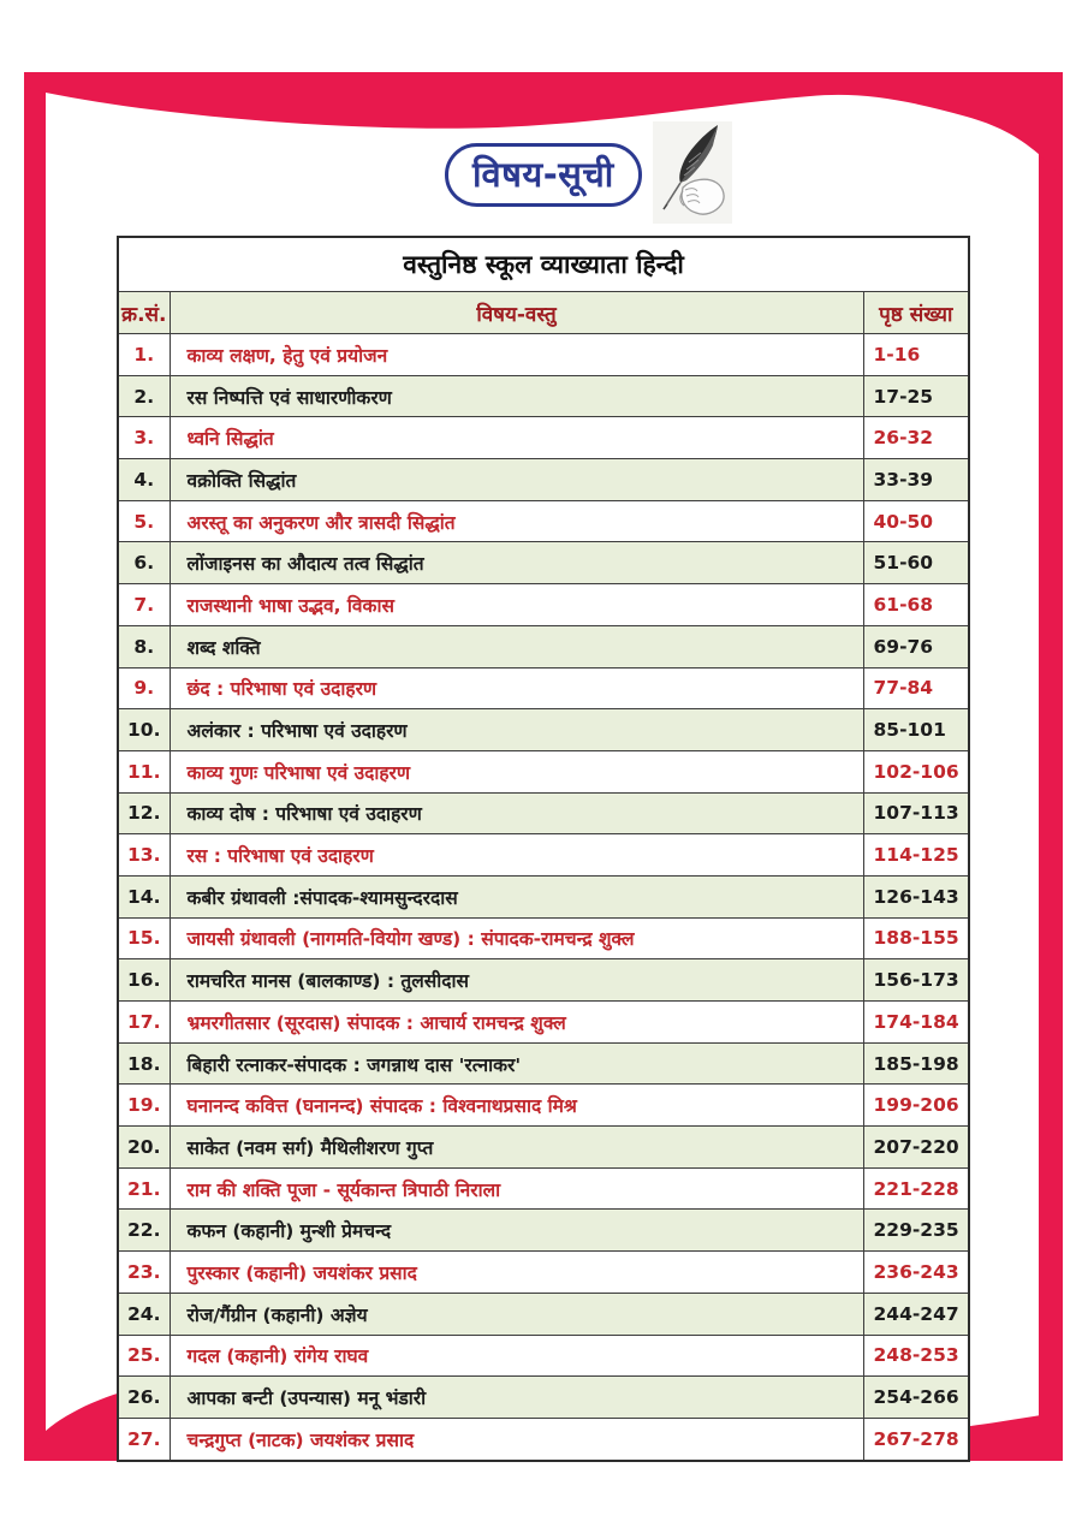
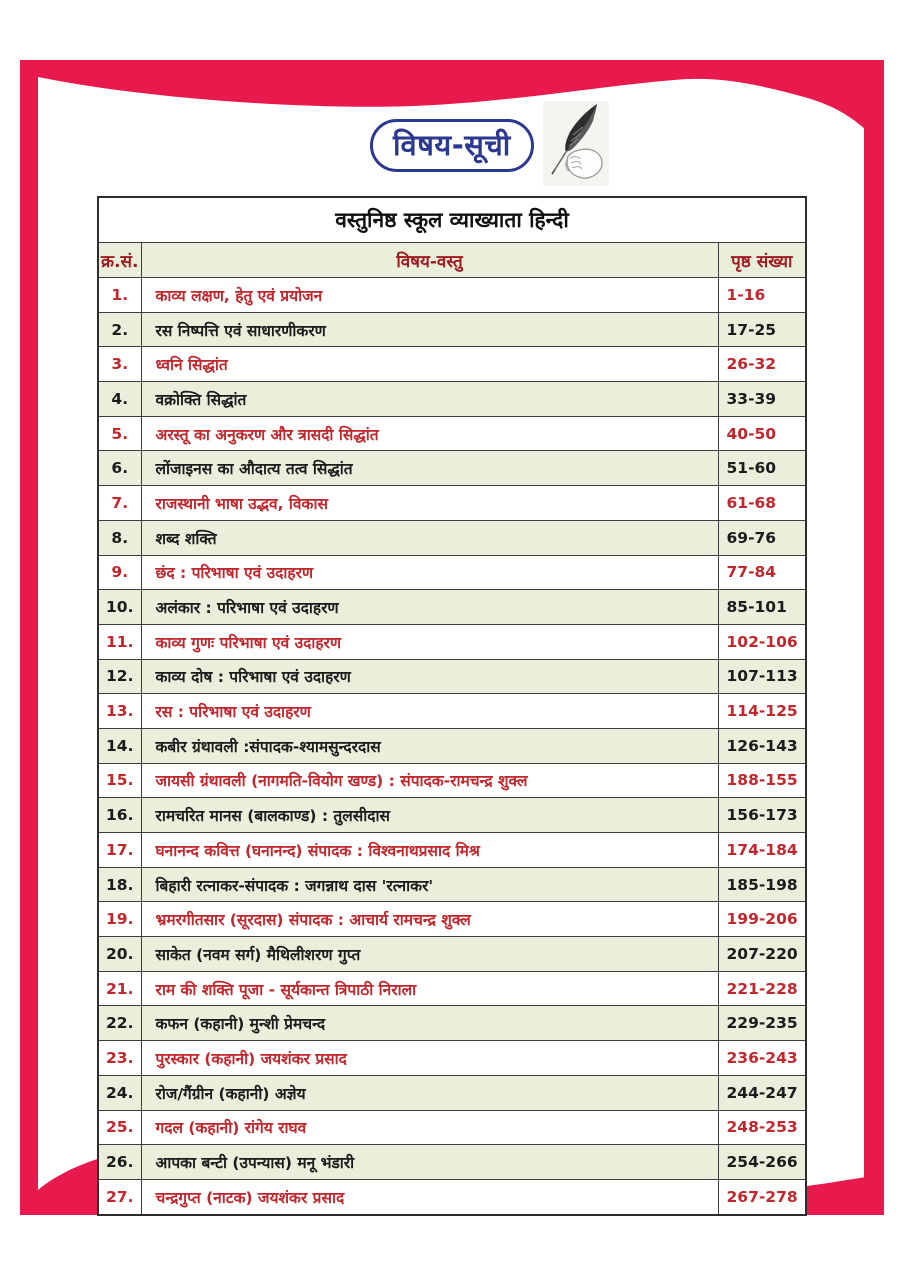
  विषय-सूची
  वस्तुनिष्ठ स्कूल व्याख्याता हिन्दी
  क्र.सं.	विषय-वस्तु	पृष्ठ संख्या
  1.	काव्य लक्षण, हेतु एवं प्रयोजन	1-16
  2.	रस निष्पत्ति एवं साधारणीकरण	17-25
  3.	ध्वनि सिद्धांत	26-32
  4.	वक्रोक्ति सिद्धांत	33-39
  5.	अरस्तू का अनुकरण और त्रासदी सिद्धांत	40-50
  6.	लोंजाइनस का औदात्य तत्व सिद्धांत	51-60
  7.	राजस्थानी भाषा उद्भव, विकास	61-68
  8.	शब्द शक्ति	69-76
  9.	छंद : परिभाषा एवं उदाहरण	77-84
  10.	अलंकार : परिभाषा एवं उदाहरण	85-101
  11.	काव्य गुणः परिभाषा एवं उदाहरण	102-106
  12.	काव्य दोष : परिभाषा एवं उदाहरण	107-113
  13.	रस : परिभाषा एवं उदाहरण	114-125
  14.	कबीर ग्रंथावली :संपादक-श्यामसुन्दरदास	126-143
  15.	जायसी ग्रंथावली (नागमति-वियोग खण्ड) : संपादक-रामचन्द्र शुक्ल	188-155
  16.	रामचरित मानस (बालकाण्ड) : तुलसीदास	156-173
- 17.	भ्रमरगीतसार (सूरदास) संपादक : आचार्य रामचन्द्र शुक्ल	174-184
+ 17.	घनानन्द कवित्त (घनानन्द) संपादक : विश्वनाथप्रसाद मिश्र	174-184
  18.	बिहारी रत्नाकर-संपादक : जगन्नाथ दास 'रत्नाकर'	185-198
- 19.	घनानन्द कवित्त (घनानन्द) संपादक : विश्वनाथप्रसाद मिश्र	199-206
+ 19.	भ्रमरगीतसार (सूरदास) संपादक : आचार्य रामचन्द्र शुक्ल	199-206
  20.	साकेत (नवम सर्ग) मैथिलीशरण गुप्त	207-220
  21.	राम की शक्ति पूजा - सूर्यकान्त त्रिपाठी निराला	221-228
  22.	कफन (कहानी) मुन्शी प्रेमचन्द	229-235
  23.	पुरस्कार (कहानी) जयशंकर प्रसाद	236-243
  24.	रोज/गैंग्रीन (कहानी) अज्ञेय	244-247
  25.	गदल (कहानी) रांगेय राघव	248-253
  26.	आपका बन्टी (उपन्यास) मनू भंडारी	254-266
  27.	चन्द्रगुप्त (नाटक) जयशंकर प्रसाद	267-278
